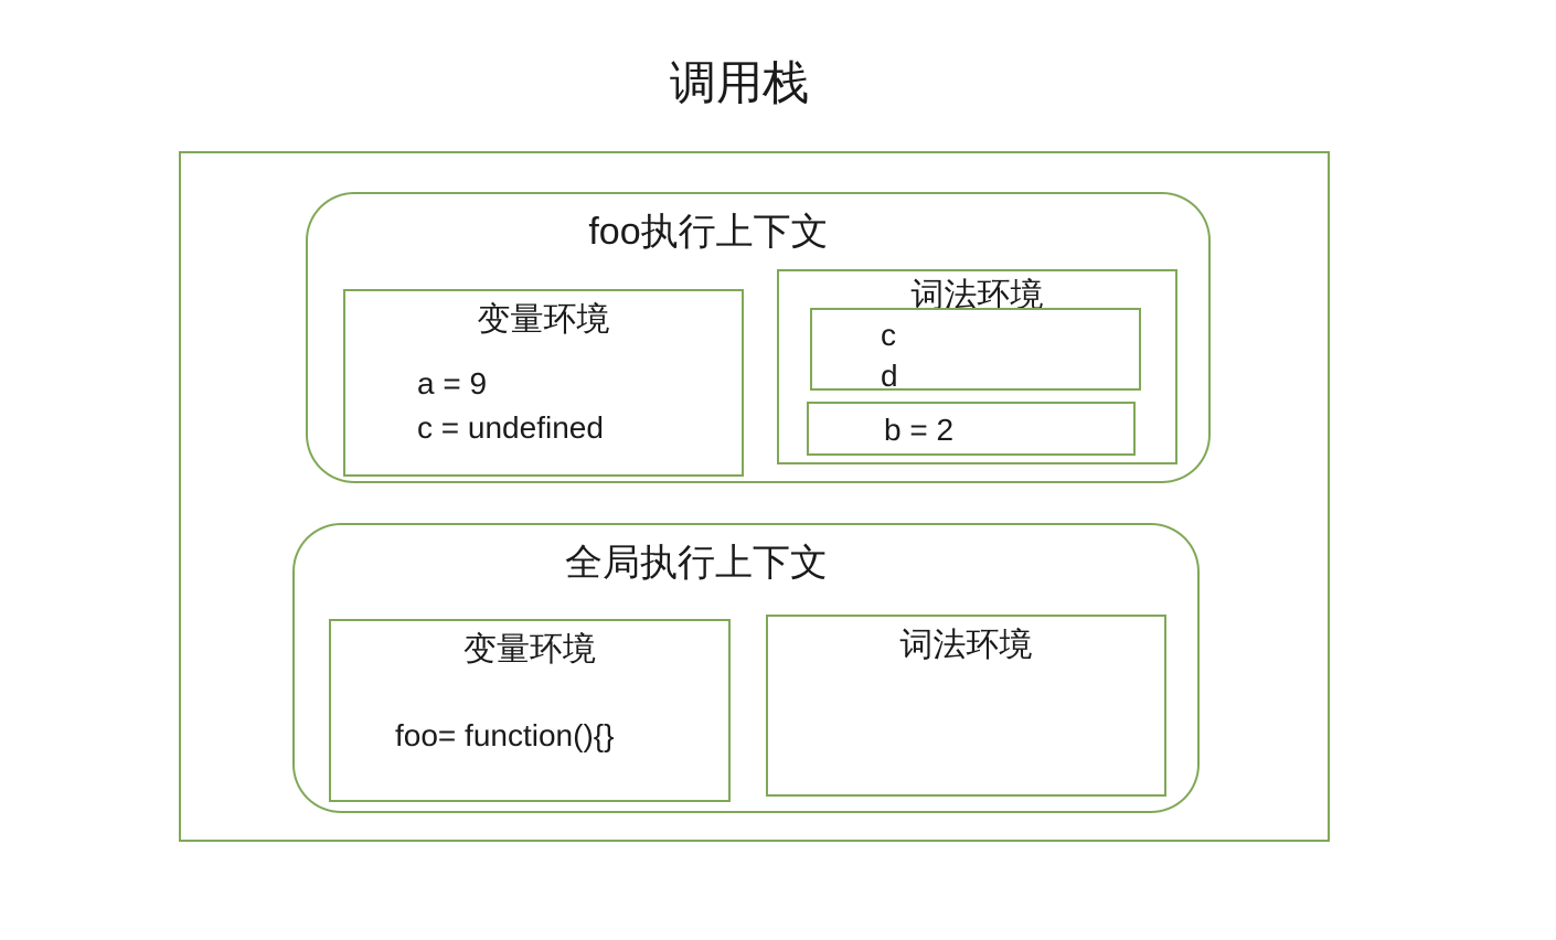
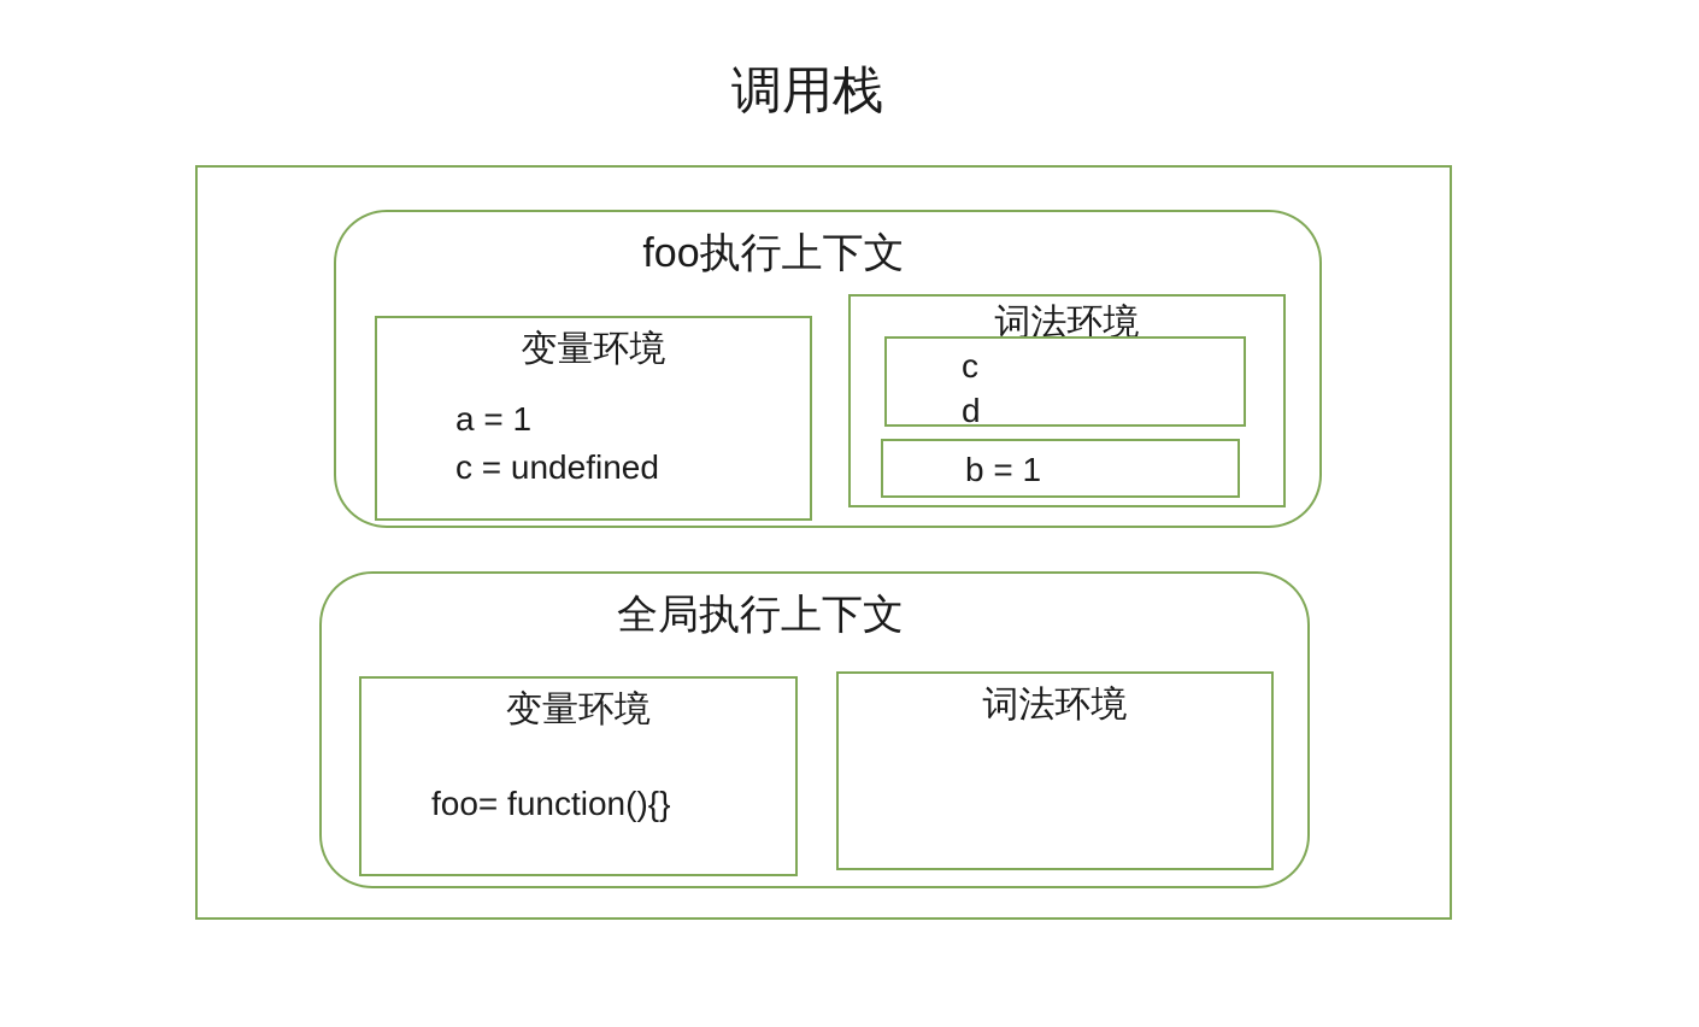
  调用栈
  foo执行上下文
  变量环境
- a = 9
+ a = 1
  c = undefined
  词法环境
  c
  d
- b = 2
+ b = 1
  全局执行上下文
  变量环境
  foo= function(){}
  词法环境
